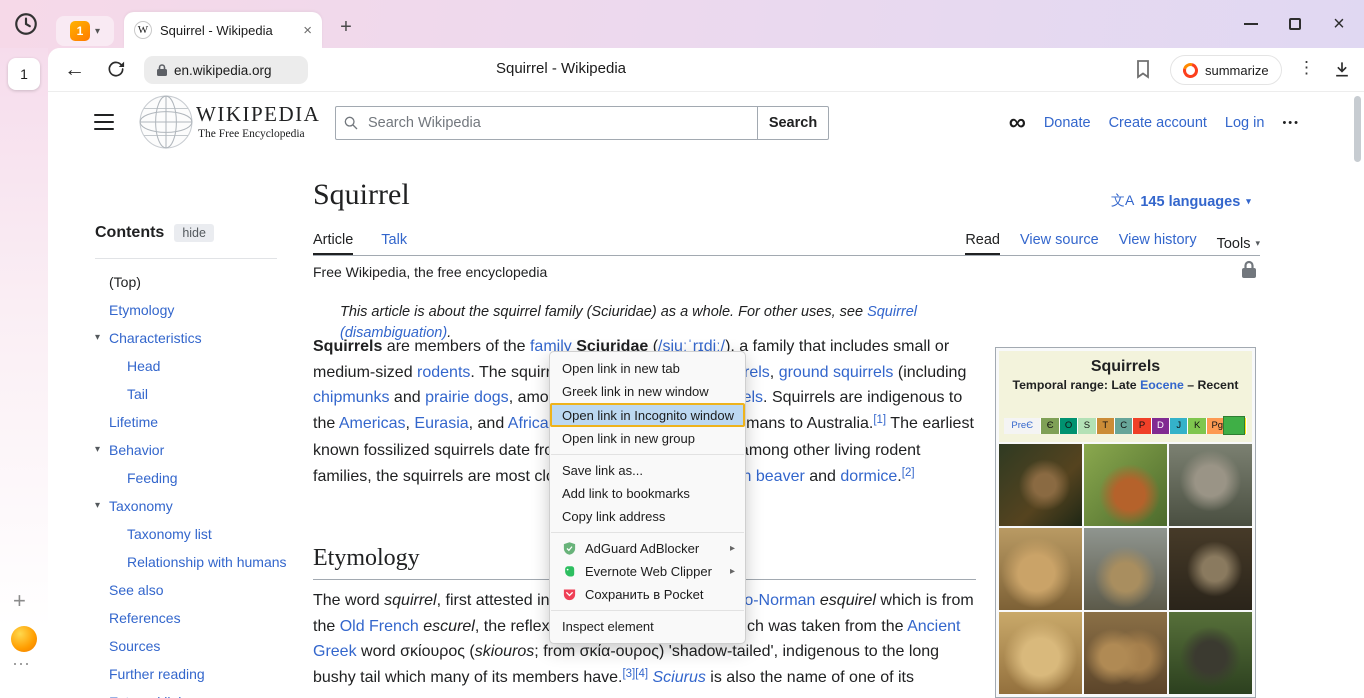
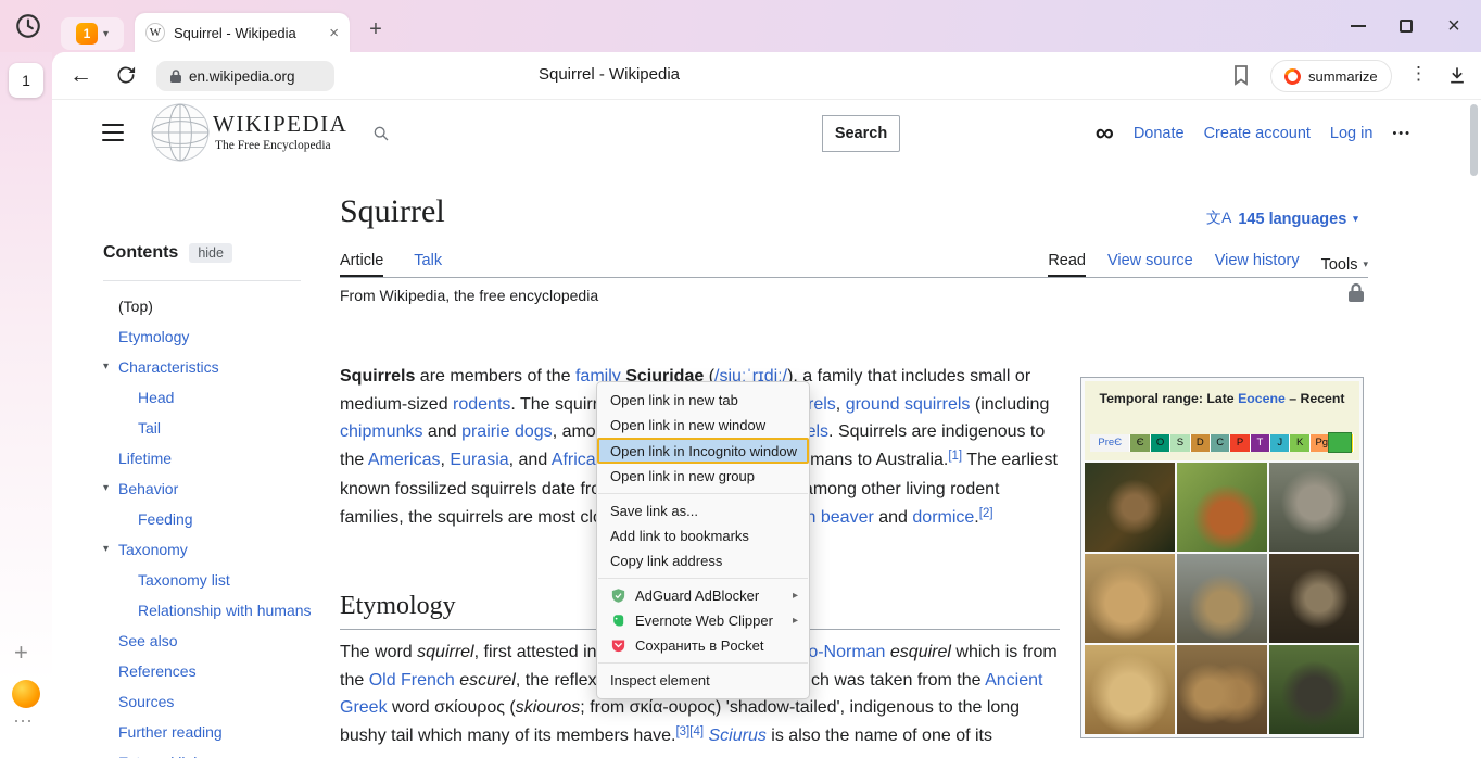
  1
  ▾
  W
  Squirrel - Wikipedia
  ×
  +
  ×
  1
  +
  ⋯
  ←
  en.wikipedia.org
  Squirrel - Wikipedia
  summarize
  ⋮
  WIKIPEDIA
  The Free Encyclopedia
- Search Wikipedia
  Search
  ∞
  Donate
  Create account
  Log in
  •••
  Contents
  hide
  (Top)
  Etymology
  ▾
  Characteristics
  Head
  Tail
  Lifetime
  ▾
  Behavior
  Feeding
  ▾
  Taxonomy
  Taxonomy list
  Relationship with humans
  See also
  References
  Sources
  Further reading
  Squirrel
  文A
  145 languages
  ▾
  Article
  Talk
  Read
  View source
  View history
  Tools
  ▾
- Free Wikipedia, the free encyclopedia
+ From Wikipedia, the free encyclopedia
- This article is about the squirrel family (Sciuridae) as a whole. For other uses, see Squirrel (disambiguation).
  Squirrels are members of the family Sciuridae (/sjuːˈrɪdiː/), a family that includes small or medium-sized rodents. The squir rels, ground squirrels (including chipmunks and prairie dogs, amo els. Squirrels are indigenous to the Americas, Eurasia, and Africa mans to Australia.[1] The earliest known fossilized squirrels date fr mong other living rodent families, the squirrels are most cl n beaver and dormice.[2]
  Etymology
  The word squirrel, first attested in o-Norman esquirel which is from the Old French escurel, the reflex ch was taken from the Ancient Greek word σκίουρος (skiouros; from σκία-ουρος) 'shadow-tailed', indigenous to the long bushy tail which many of its members have.[3][4] Sciurus is also the name of one of its
- Squirrels
  Temporal range: Late Eocene – Recent
  PreЄ
  Є
  O
  S
- T
+ D
  C
  P
- D
+ T
  J
  K
  Pg
  Open link in new tab
- Greek link in new window
+ Open link in new window
  Open link in Incognito window
  Open link in new group
  Save link as...
  Add link to bookmarks
  Copy link address
  AdGuard AdBlocker
  ▸
  Evernote Web Clipper
  ▸
  Сохранить в Pocket
  Inspect element
